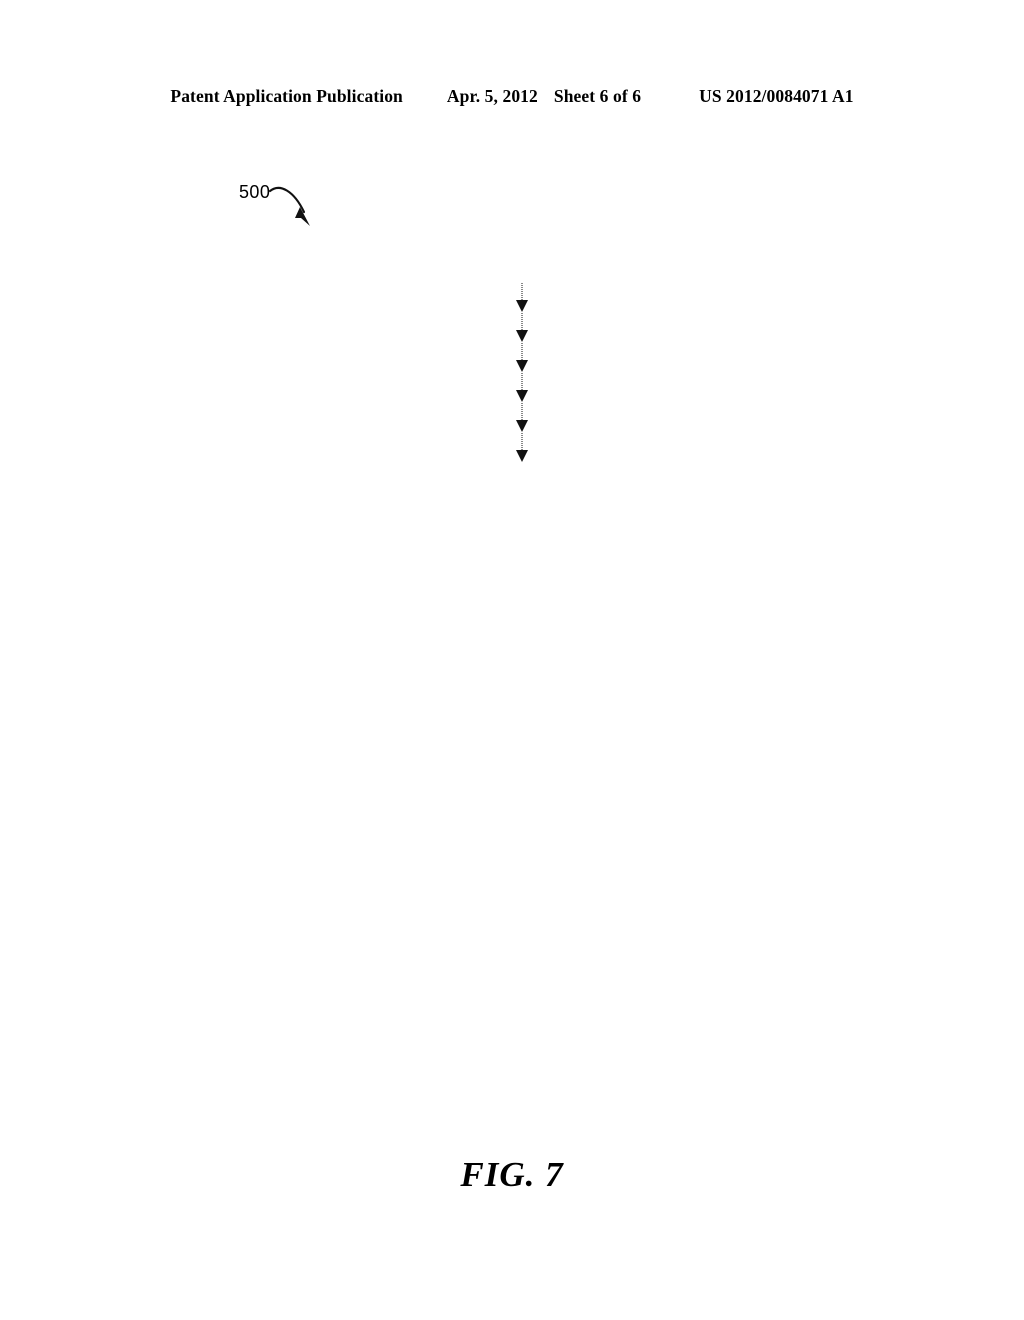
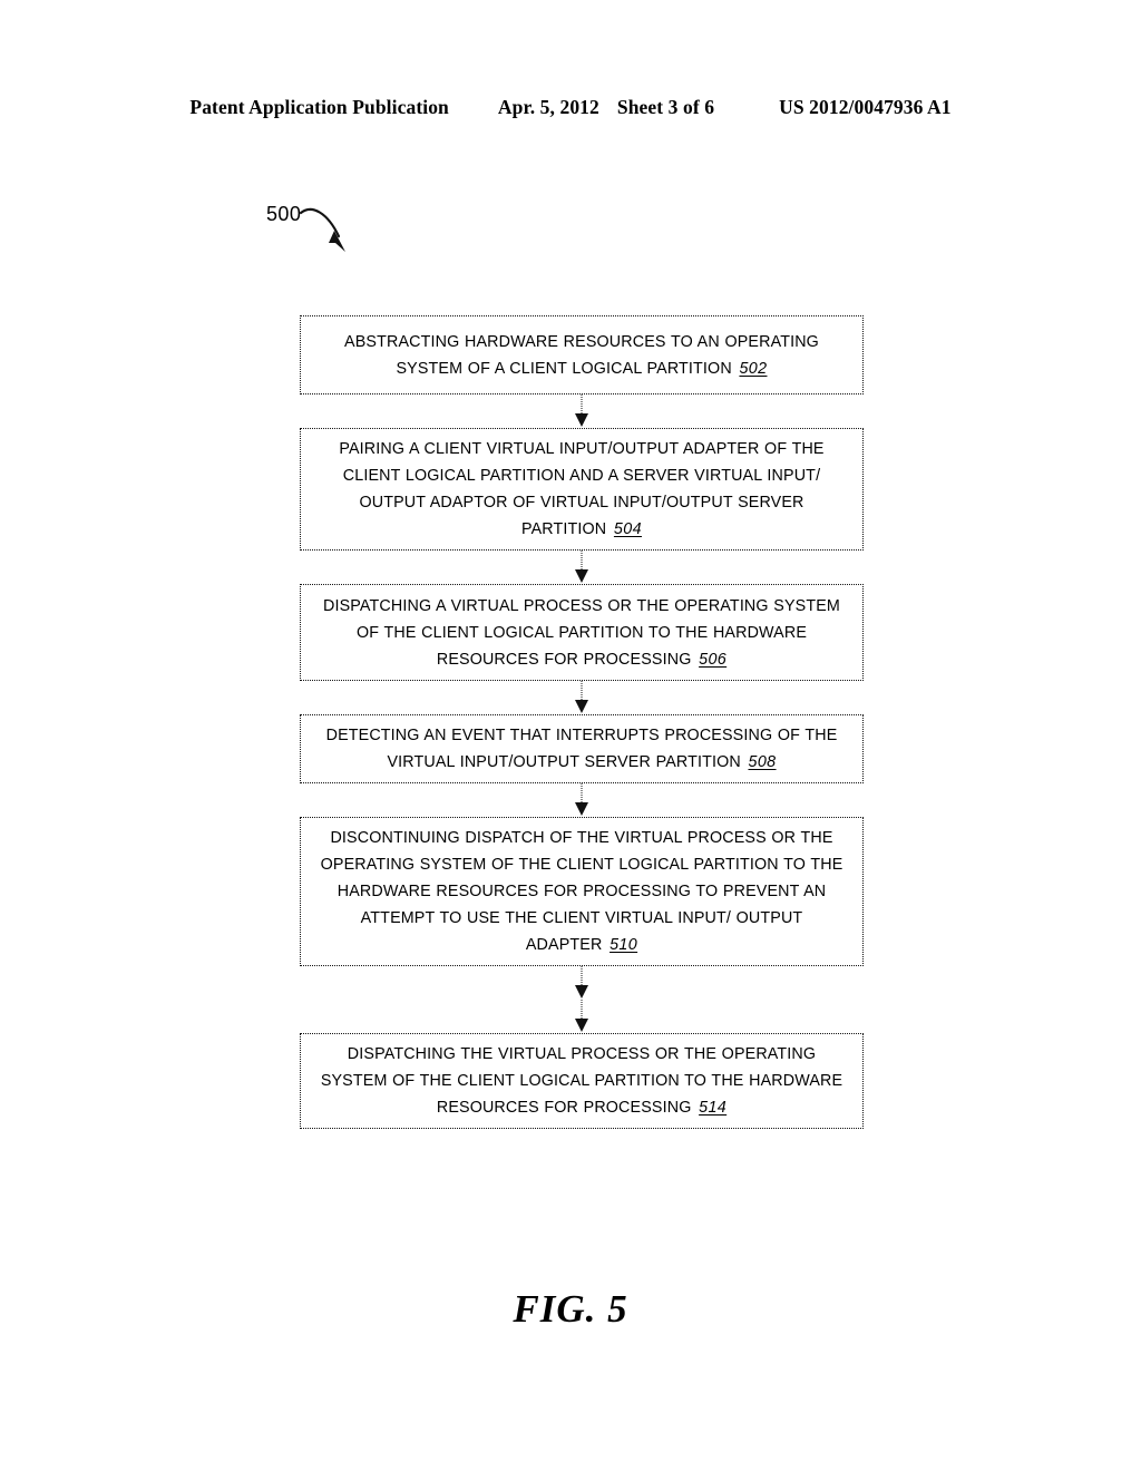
  Patent Application Publication
  Apr. 5, 2012
- Sheet 6 of 6
+ Sheet 3 of 6
- US 2012/0084071 A1
+ US 2012/0047936 A1
  500
+ ABSTRACTING HARDWARE RESOURCES TO AN OPERATING SYSTEM OF A CLIENT LOGICAL PARTITION 502
+ PAIRING A CLIENT VIRTUAL INPUT/OUTPUT ADAPTER OF THE CLIENT LOGICAL PARTITION AND A SERVER VIRTUAL INPUT/ OUTPUT ADAPTOR OF VIRTUAL INPUT/OUTPUT SERVER PARTITION 504
+ DISPATCHING A VIRTUAL PROCESS OR THE OPERATING SYSTEM OF THE CLIENT LOGICAL PARTITION TO THE HARDWARE RESOURCES FOR PROCESSING 506
+ DETECTING AN EVENT THAT INTERRUPTS PROCESSING OF THE VIRTUAL INPUT/OUTPUT SERVER PARTITION 508
+ DISCONTINUING DISPATCH OF THE VIRTUAL PROCESS OR THE OPERATING SYSTEM OF THE CLIENT LOGICAL PARTITION TO THE HARDWARE RESOURCES FOR PROCESSING TO PREVENT AN ATTEMPT TO USE THE CLIENT VIRTUAL INPUT/ OUTPUT ADAPTER 510
+ DISPATCHING THE VIRTUAL PROCESS OR THE OPERATING SYSTEM OF THE CLIENT LOGICAL PARTITION TO THE HARDWARE RESOURCES FOR PROCESSING 514
- FIG. 7
+ FIG. 5
